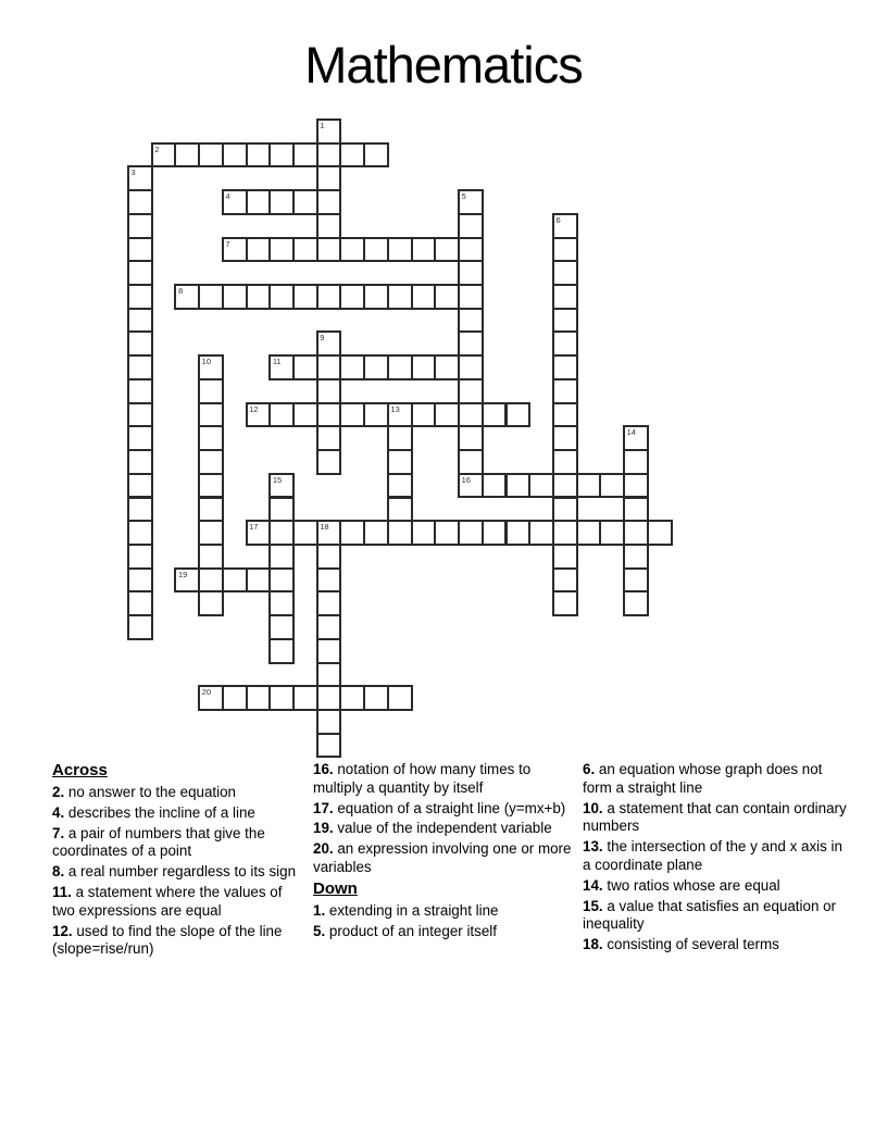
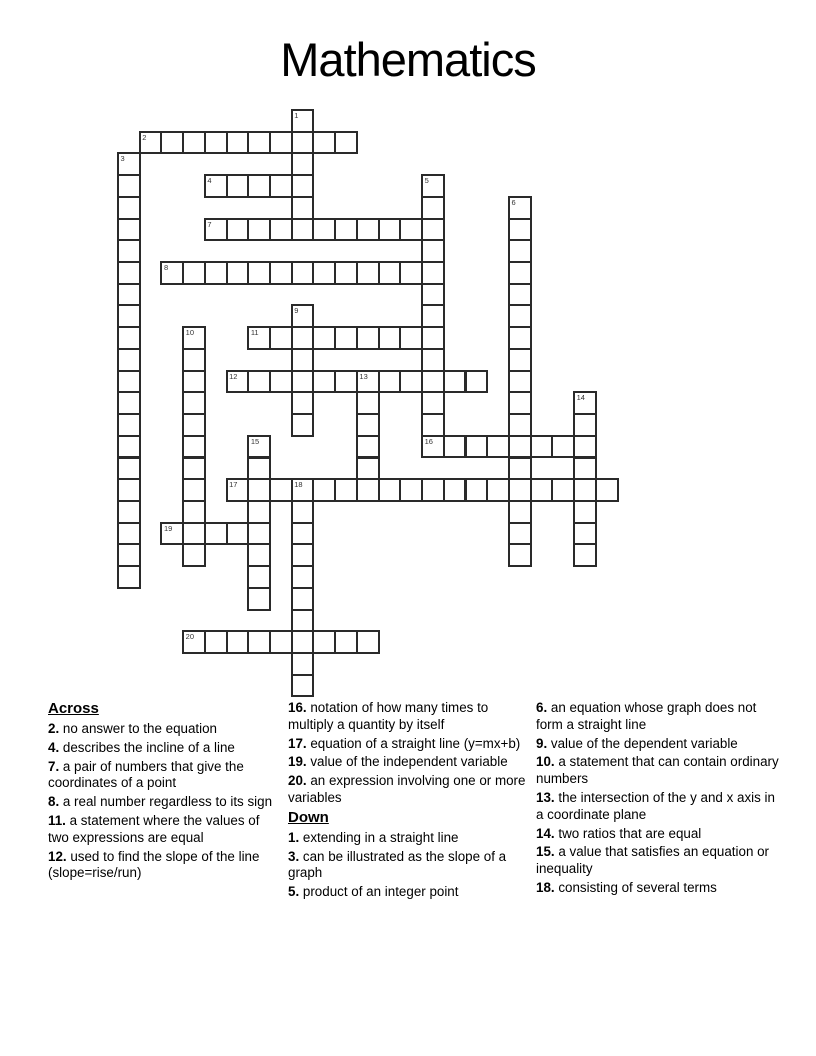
  Mathematics
  1
  2
  3
  4
  5
  16
  6
  7
  8
  9
  10
  11
  12
  13
  14
  15
  17
  18
  19
  20
  Across
  2. no answer to the equation
  4. describes the incline of a line
  7. a pair of numbers that give the coordinates of a point
  8. a real number regardless to its sign
  11. a statement where the values of two expressions are equal
  12. used to find the slope of the line (slope=rise/run)
  16. notation of how many times to multiply a quantity by itself
  17. equation of a straight line (y=mx+b)
  19. value of the independent variable
  20. an expression involving one or more variables
  Down
  1. extending in a straight line
+ 3. can be illustrated as the slope of a graph
- 5. product of an integer itself
+ 5. product of an integer point
  6. an equation whose graph does not form a straight line
+ 9. value of the dependent variable
  10. a statement that can contain ordinary numbers
  13. the intersection of the y and x axis in a coordinate plane
- 14. two ratios whose are equal
+ 14. two ratios that are equal
  15. a value that satisfies an equation or inequality
  18. consisting of several terms
